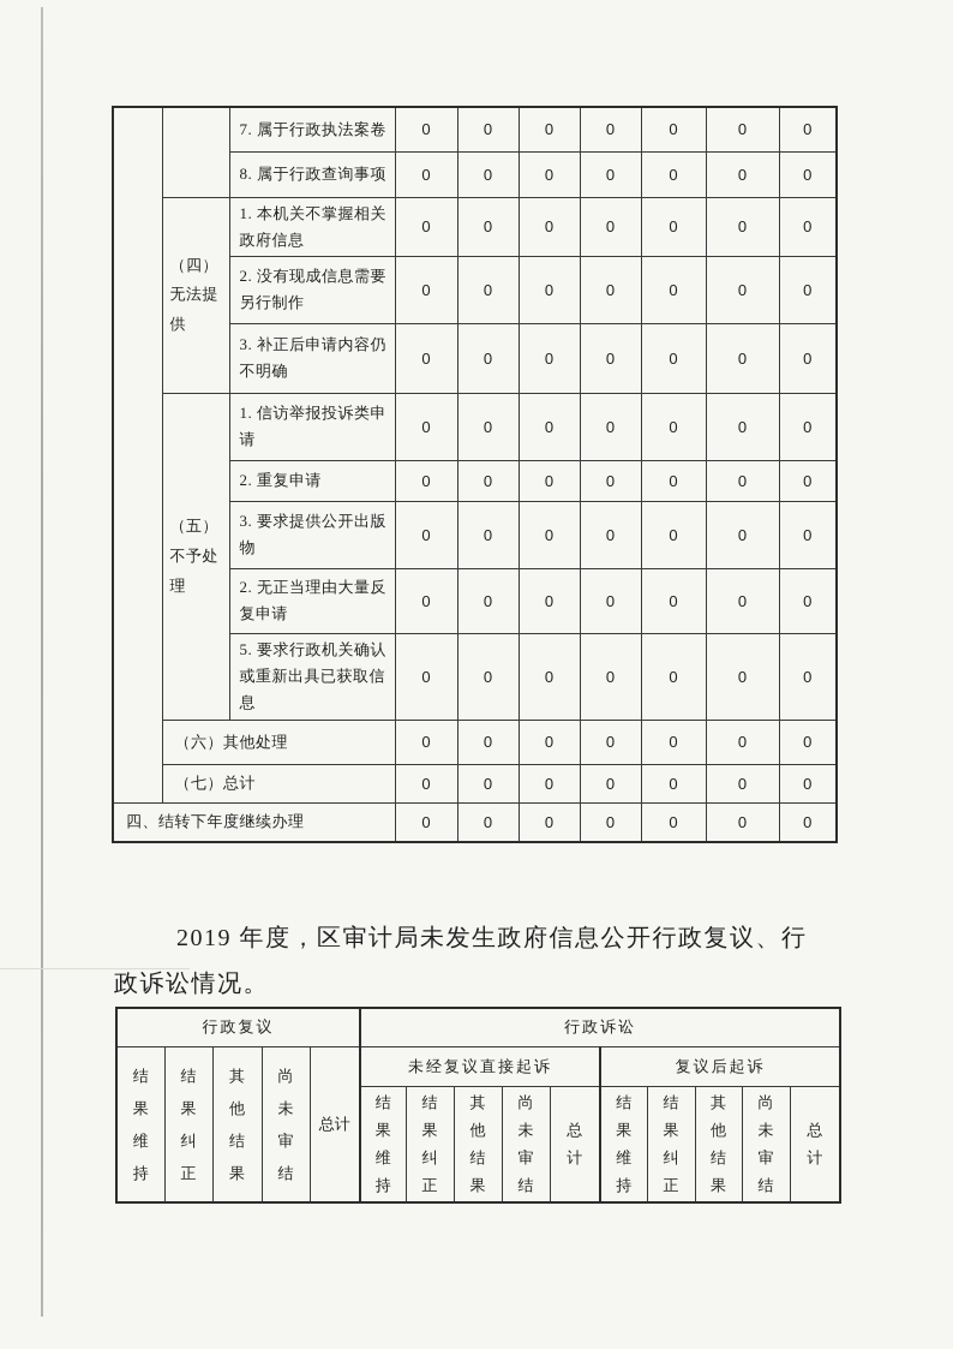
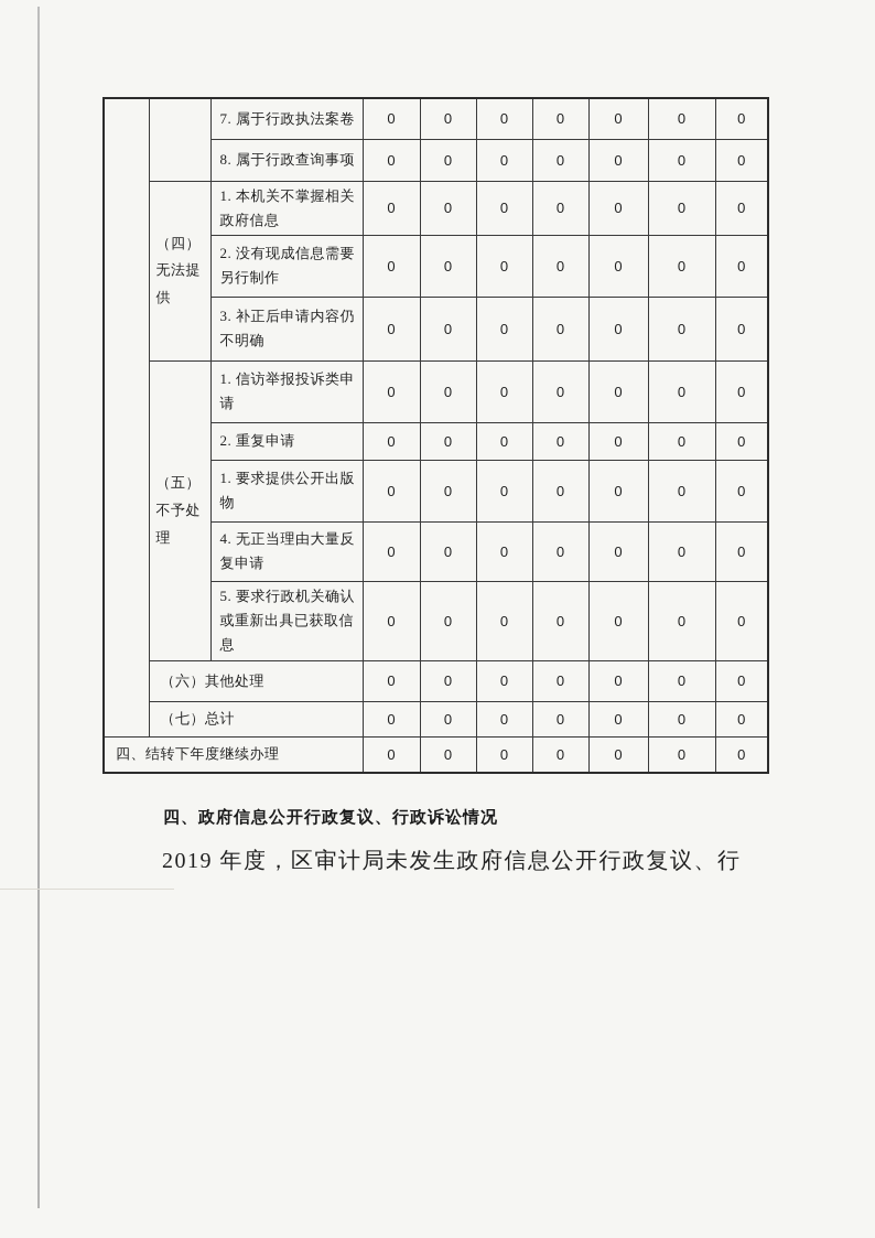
  		7. 属于行政执法案卷	0	0	0	0	0	0	0
  8. 属于行政查询事项	0	0	0	0	0	0	0
  （四）无法提供	1. 本机关不掌握相关政府信息	0	0	0	0	0	0	0
  2. 没有现成信息需要另行制作	0	0	0	0	0	0	0
  3. 补正后申请内容仍不明确	0	0	0	0	0	0	0
  （五）不予处理	1. 信访举报投诉类申请	0	0	0	0	0	0	0
  2. 重复申请	0	0	0	0	0	0	0
- 3. 要求提供公开出版物	0	0	0	0	0	0	0
+ 1. 要求提供公开出版物	0	0	0	0	0	0	0
- 2. 无正当理由大量反复申请	0	0	0	0	0	0	0
+ 4. 无正当理由大量反复申请	0	0	0	0	0	0	0
  5. 要求行政机关确认或重新出具已获取信息	0	0	0	0	0	0	0
  （六）其他处理	0	0	0	0	0	0	0
  （七）总计	0	0	0	0	0	0	0
  四、结转下年度继续办理	0	0	0	0	0	0	0
+ 四、政府信息公开行政复议、行政诉讼情况
  2019 年度，区审计局未发生政府信息公开行政复议、行
- 政诉讼情况。
- 行政复议	行政诉讼
- 结果维持	结果纠正	其他结果	尚未审结	总计	未经复议直接起诉	复议后起诉
- 结果维持	结果纠正	其他结果	尚未审结	总计	结果维持	结果纠正	其他结果	尚未审结	总计
